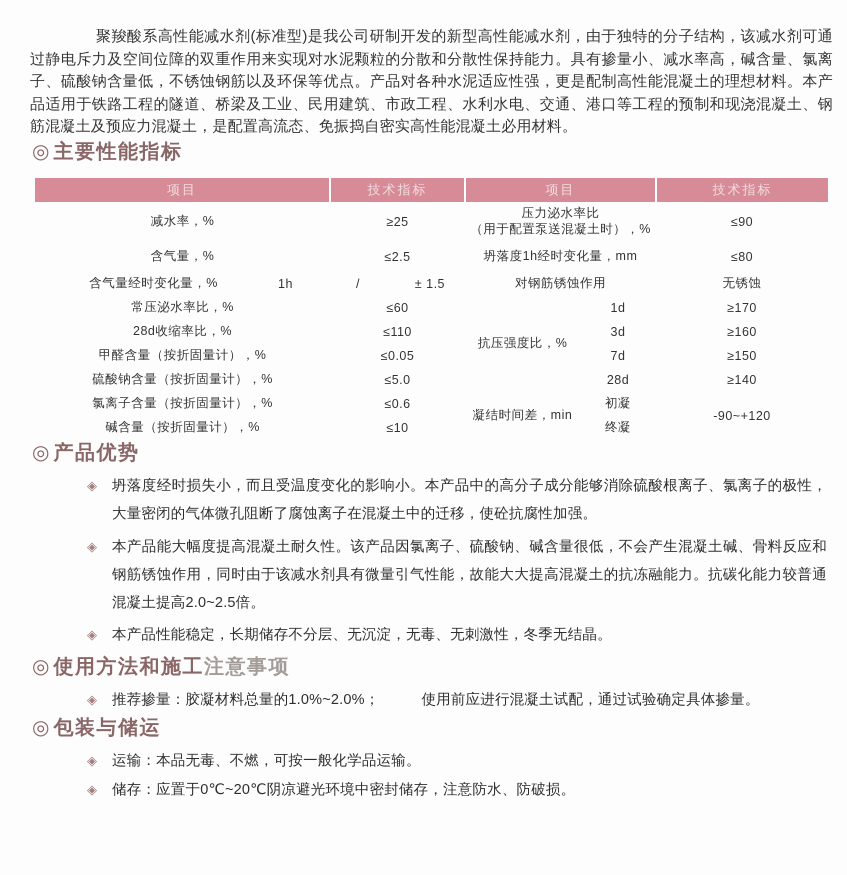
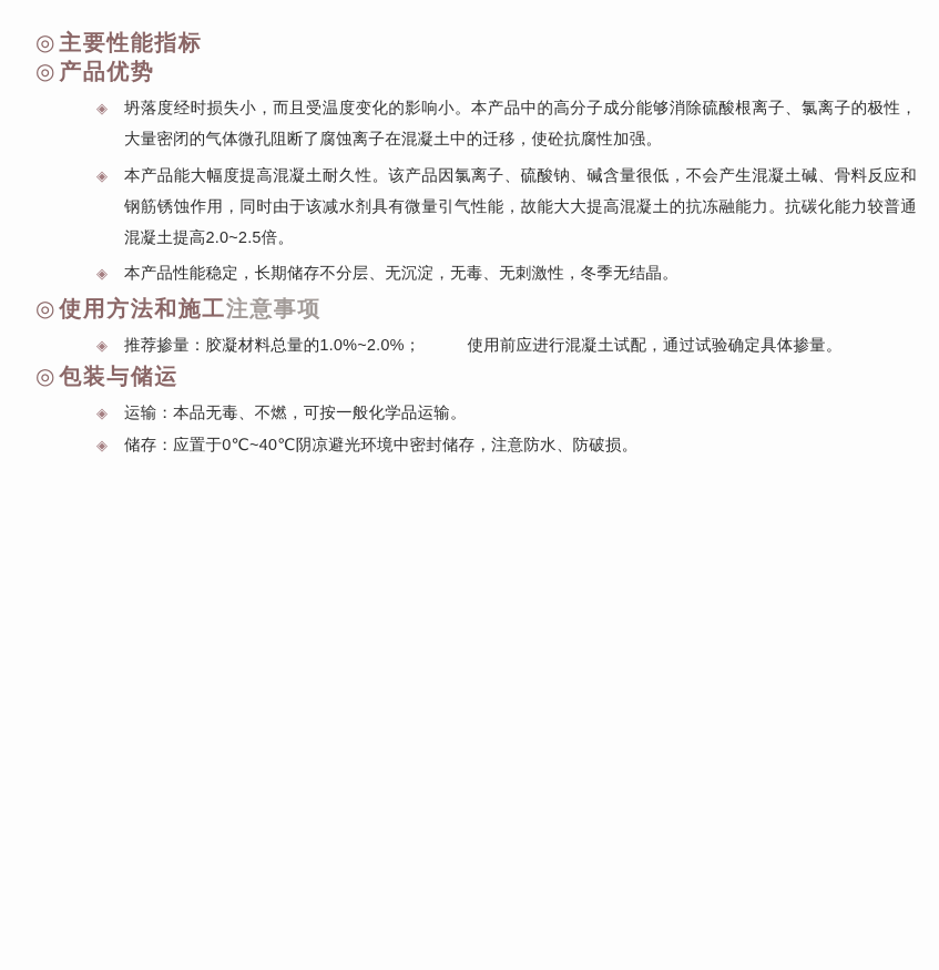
- 聚羧酸系高性能减水剂(标准型)是我公司研制开发的新型高性能减水剂，由于独特的分子结构，该减水剂可通过静电斥力及空间位障的双重作用来实现对水泥颗粒的分散和分散性保持能力。具有掺量小、减水率高，碱含量、氯离子、硫酸钠含量低，不锈蚀钢筋以及环保等优点。产品对各种水泥适应性强，更是配制高性能混凝土的理想材料。本产品适用于铁路工程的隧道、桥梁及工业、民用建筑、市政工程、水利水电、交通、港口等工程的预制和现浇混凝土、钢筋混凝土及预应力混凝土，是配置高流态、免振捣自密实高性能混凝土必用材料。
  ◎
  主要性能指标
- 项目	技术指标	项目	技术指标
- 减水率，%	≥25	压力泌水率比 （用于配置泵送混凝土时），%	≤90
- 含气量，%	≤2.5	坍落度1h经时变化量，mm	≤80
- 含气量经时变化量，% 1h	/ ± 1.5	对钢筋锈蚀作用	无锈蚀
- 常压泌水率比，%	≤60	抗压强度比，%	1d	≥170
- 28d收缩率比，%	≤110	3d	≥160
- 甲醛含量（按折固量计），%	≤0.05	7d	≥150
- 硫酸钠含量（按折固量计），%	≤5.0	28d	≥140
- 氯离子含量（按折固量计），%	≤0.6	凝结时间差，min	初凝	-90~+120
- 碱含量（按折固量计），%	≤10	终凝
  ◎
  产品优势
  ◈
  坍落度经时损失小，而且受温度变化的影响小。本产品中的高分子成分能够消除硫酸根离子、氯离子的极性，大量密闭的气体微孔阻断了腐蚀离子在混凝土中的迁移，使砼抗腐性加强。
  ◈
  本产品能大幅度提高混凝土耐久性。该产品因氯离子、硫酸钠、碱含量很低，不会产生混凝土碱、骨料反应和钢筋锈蚀作用，同时由于该减水剂具有微量引气性能，故能大大提高混凝土的抗冻融能力。抗碳化能力较普通混凝土提高2.0~2.5倍。
  ◈
  本产品性能稳定，长期储存不分层、无沉淀，无毒、无刺激性，冬季无结晶。
  ◎
  使用方法和施工
  注意事项
  ◈
  推荐掺量：胶凝材料总量的1.0%~2.0%； 使用前应进行混凝土试配，通过试验确定具体掺量。
  ◎
  包装与储运
  ◈
  运输：本品无毒、不燃，可按一般化学品运输。
  ◈
- 储存：应置于0℃~20℃阴凉避光环境中密封储存，注意防水、防破损。
+ 储存：应置于0℃~40℃阴凉避光环境中密封储存，注意防水、防破损。
